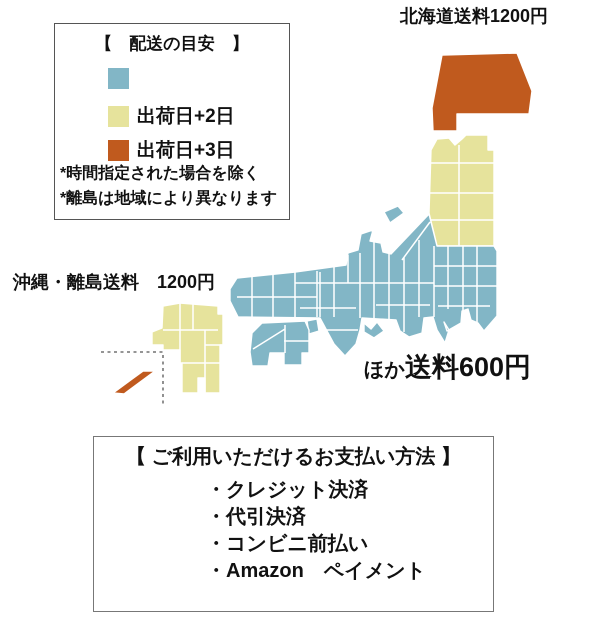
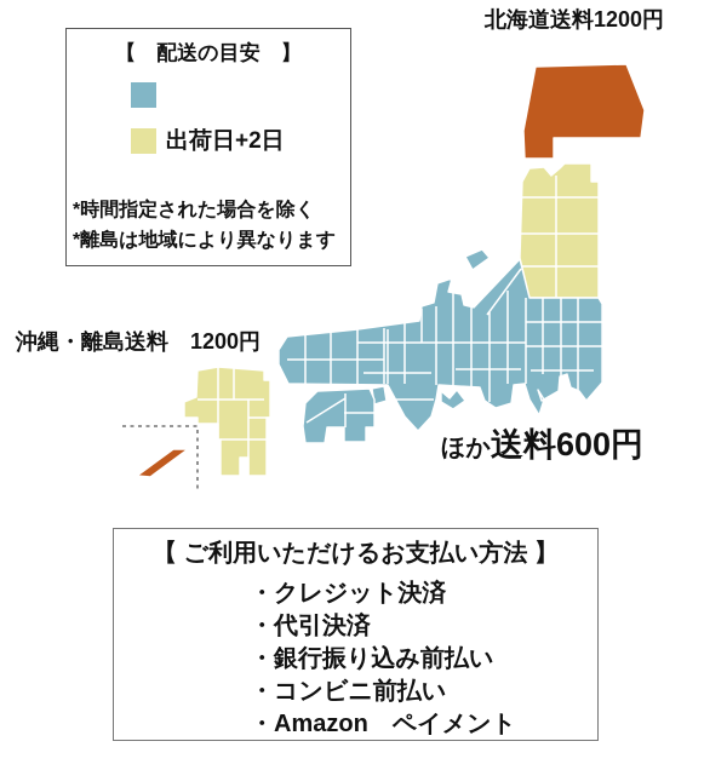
  北海道送料1200円
  沖縄・離島送料 1200円
  ほか
  送料600円
  【 配送の目安 】
  出荷日+2日
- 出荷日+3日
  *時間指定された場合を除く
  *離島は地域により異なります
  【 ご利用いただけるお支払い方法 】
  ・クレジット決済
  ・代引決済
+ ・銀行振り込み前払い
  ・コンビニ前払い
  ・Amazon ペイメント
